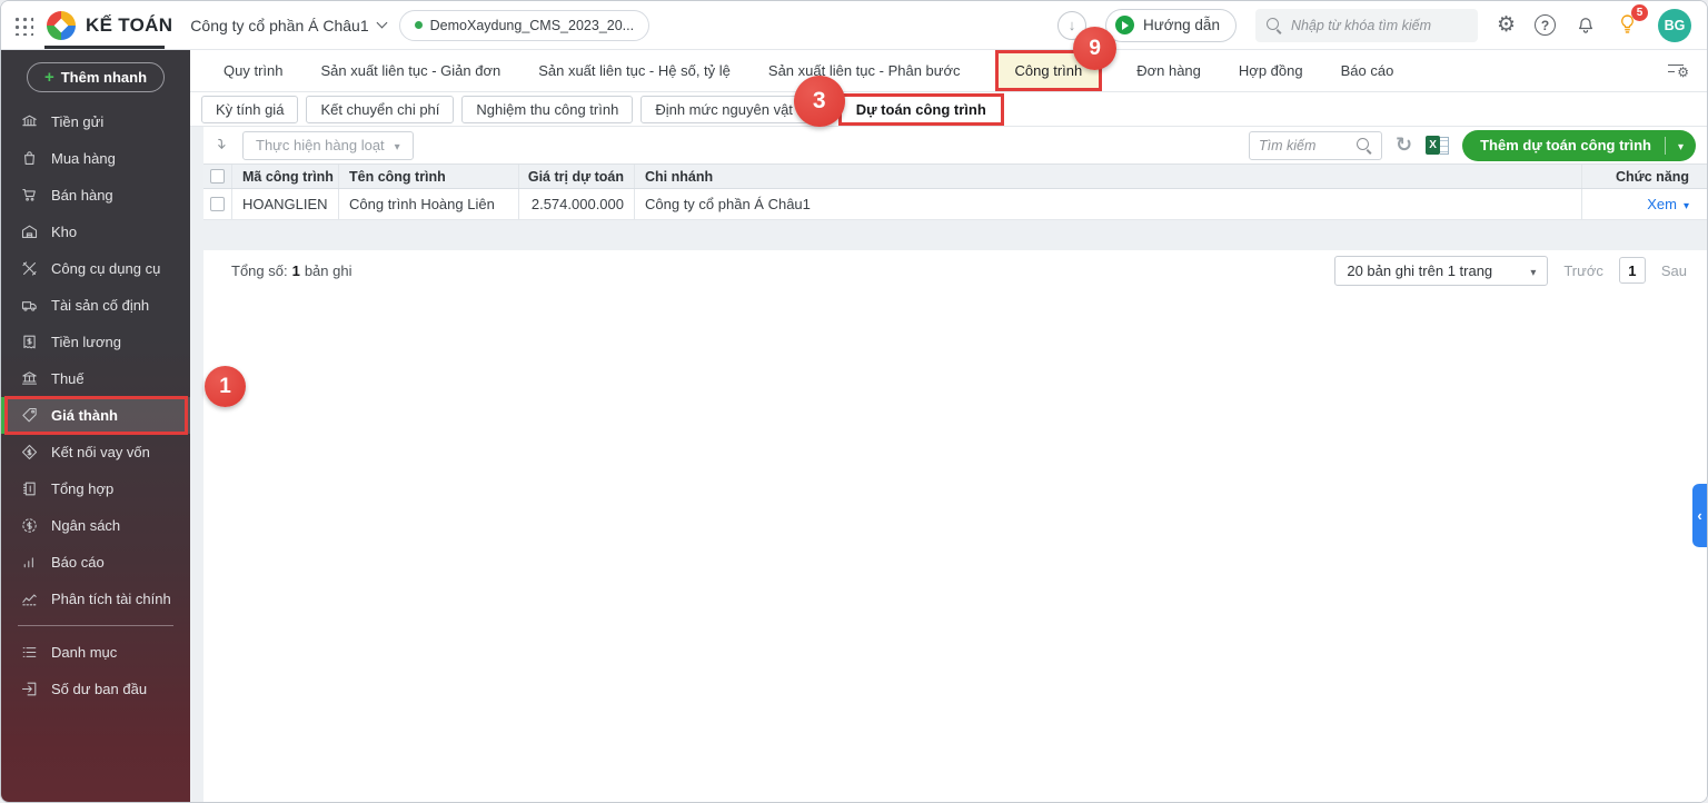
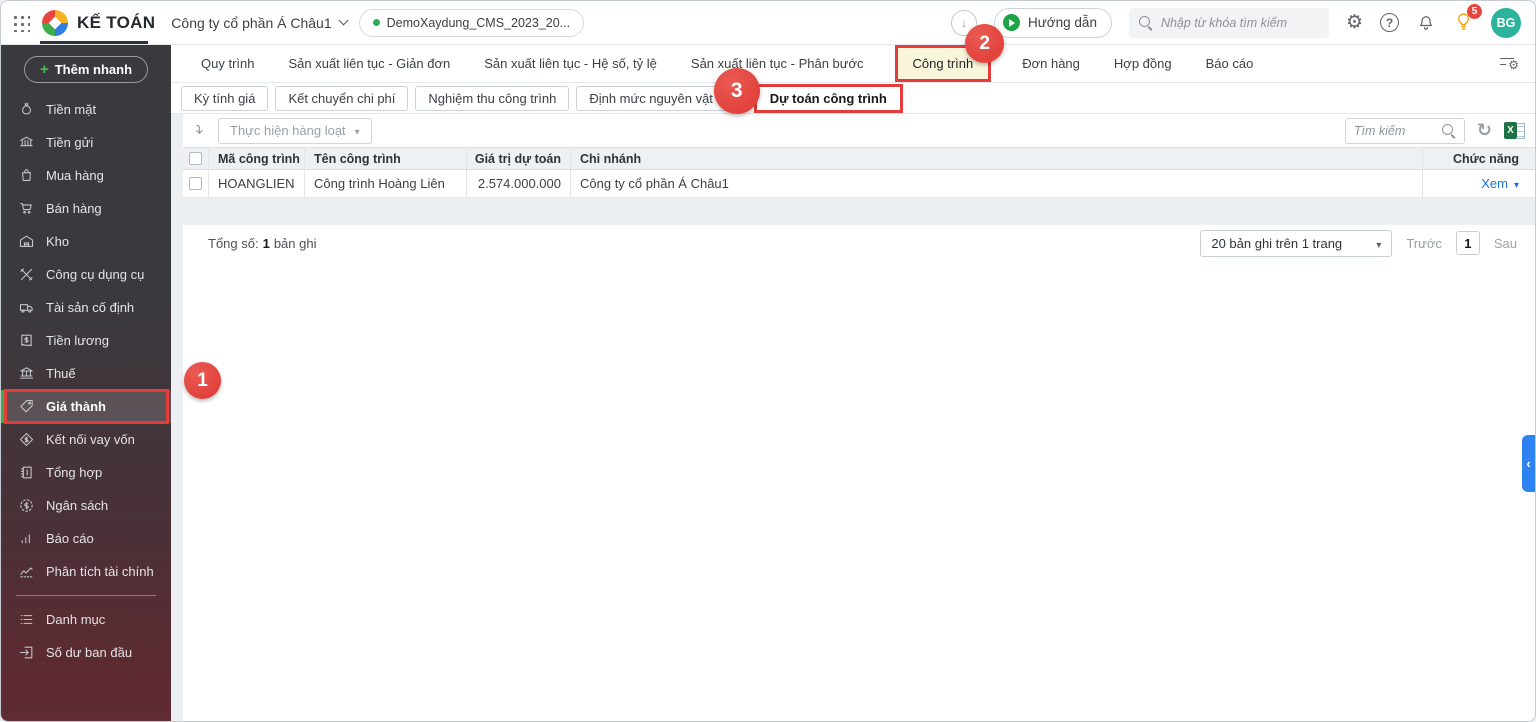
  KẾ TOÁN
  Công ty cổ phần Á Châu1
  DemoXaydung_CMS_2023_20...
  Hướng dẫn
  Nhập từ khóa tìm kiếm
  5
  BG
  Thêm nhanh
+ Tiền mặt
  Tiền gửi
  Mua hàng
  Bán hàng
  Kho
  Công cụ dụng cụ
  Tài sản cố định
  Tiền lương
  Thuế
  Giá thành
  1
  Kết nối vay vốn
  Tổng hợp
  Ngân sách
  Báo cáo
  Phân tích tài chính
  Danh mục
  Số dư ban đầu
  Quy trình
  Sản xuất liên tục - Giản đơn
  Sản xuất liên tục - Hệ số, tỷ lệ
  Sản xuất liên tục - Phân bước
  Công trình
- 9
+ 2
  Đơn hàng
  Hợp đồng
  Báo cáo
  Kỳ tính giá
  Kết chuyển chi phí
  Nghiệm thu công trình
  Định mức nguyên vật
  Dự toán công trình
  3
  Thực hiện hàng loạt
  Tìm kiếm
- Thêm dự toán công trình
  Mã công trình
  Tên công trình
  Giá trị dự toán
  Chi nhánh
  Chức năng
  HOANGLIEN
  Công trình Hoàng Liên
  2.574.000.000
  Công ty cổ phần Á Châu1
  Xem
  Tổng số:
  1
  bản ghi
  20 bản ghi trên 1 trang
  Trước
  1
  Sau
